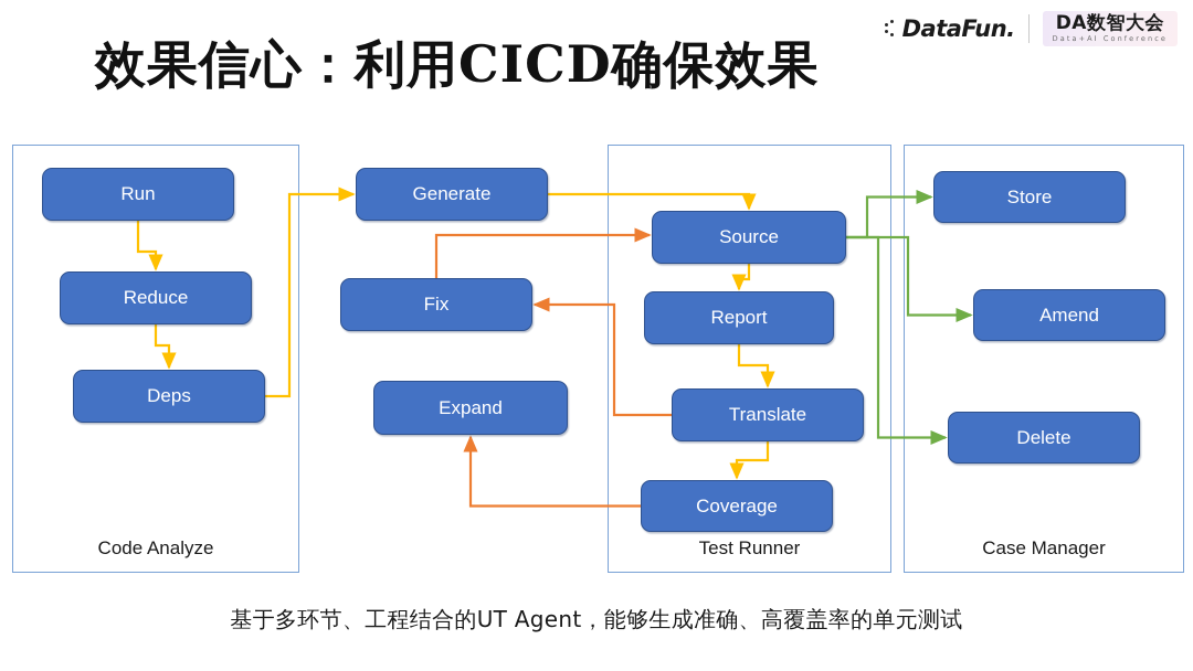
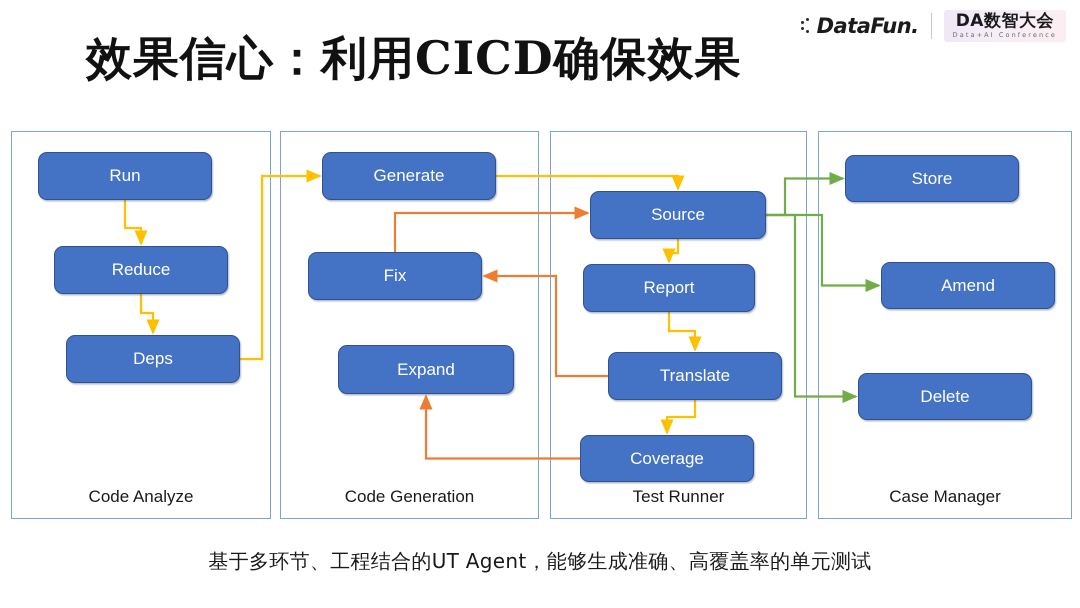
  DataFun.
  DA数智大会
  Data+AI Conference
  效果信心：利用CICD确保效果
  Code Analyze
+ Code Generation
  Test Runner
  Case Manager
  Run
  Reduce
  Deps
  Generate
  Fix
  Expand
  Source
  Report
  Translate
  Coverage
  Store
  Amend
  Delete
  基于多环节、工程结合的UT Agent，能够生成准确、高覆盖率的单元测试
